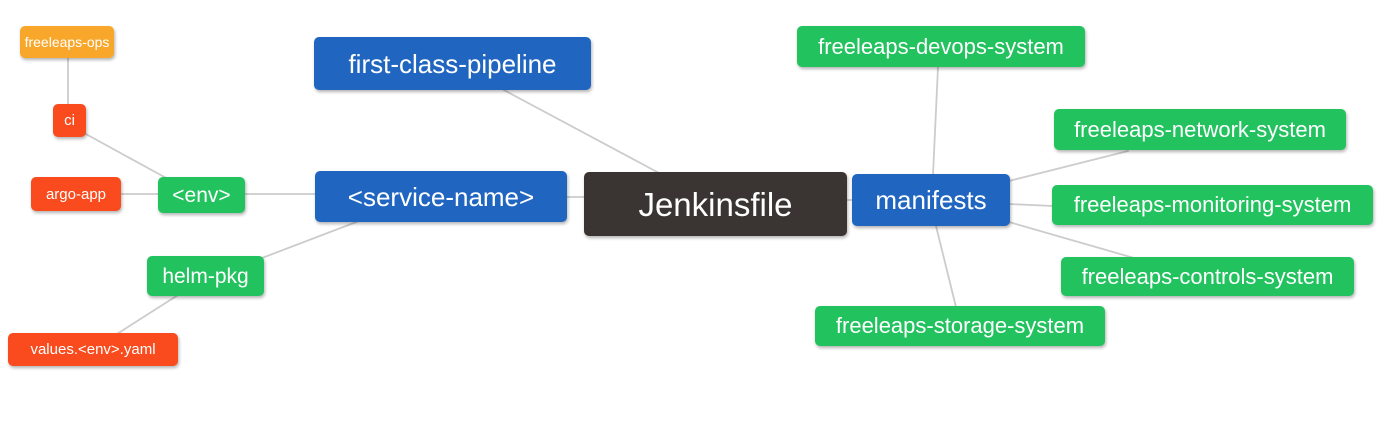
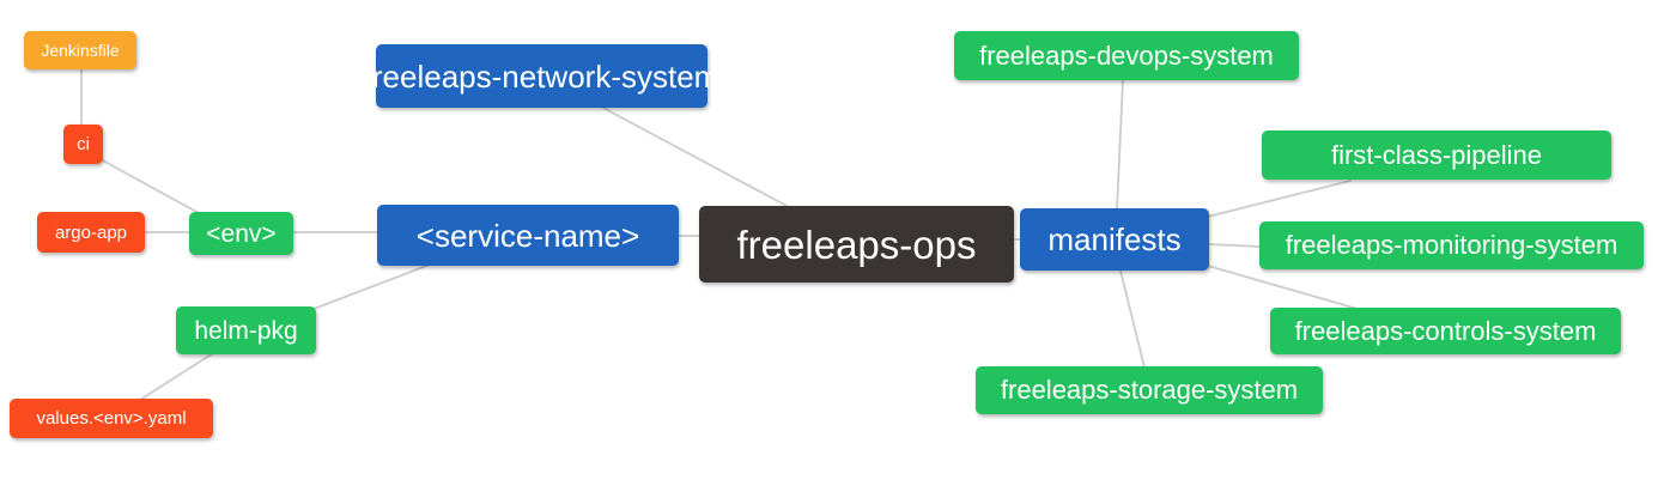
- Jenkinsfile
+ freeleaps-ops
- first-class-pipeline
+ freeleaps-network-system
  <service-name>
  manifests
  <env>
  helm-pkg
  ci
  argo-app
  values.<env>.yaml
- freeleaps-ops
+ Jenkinsfile
  freeleaps-devops-system
- freeleaps-network-system
+ first-class-pipeline
  freeleaps-monitoring-system
  freeleaps-controls-system
  freeleaps-storage-system
